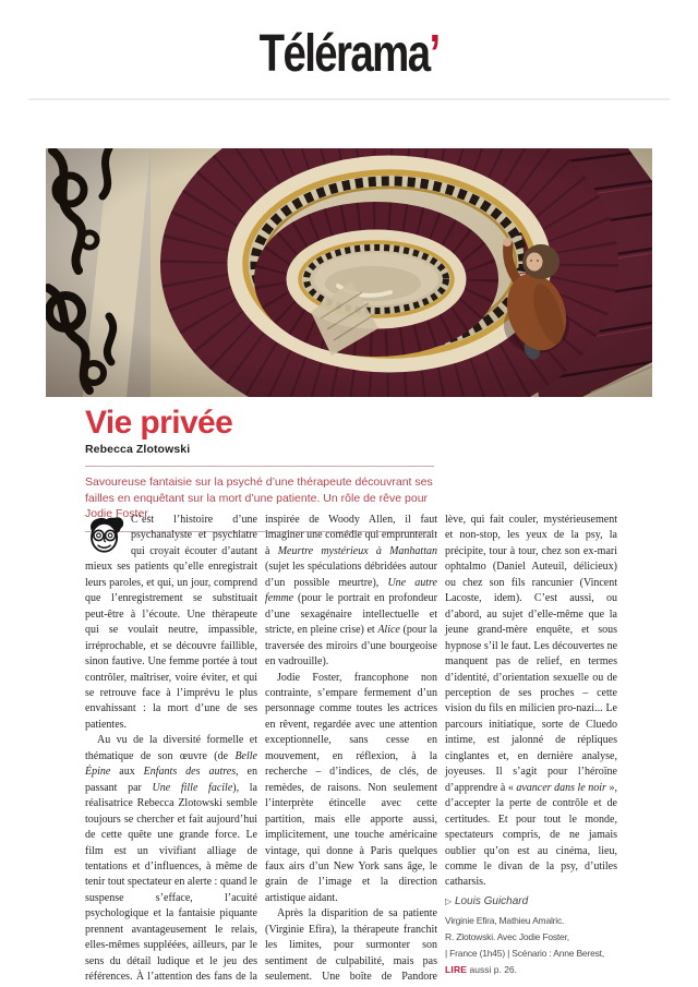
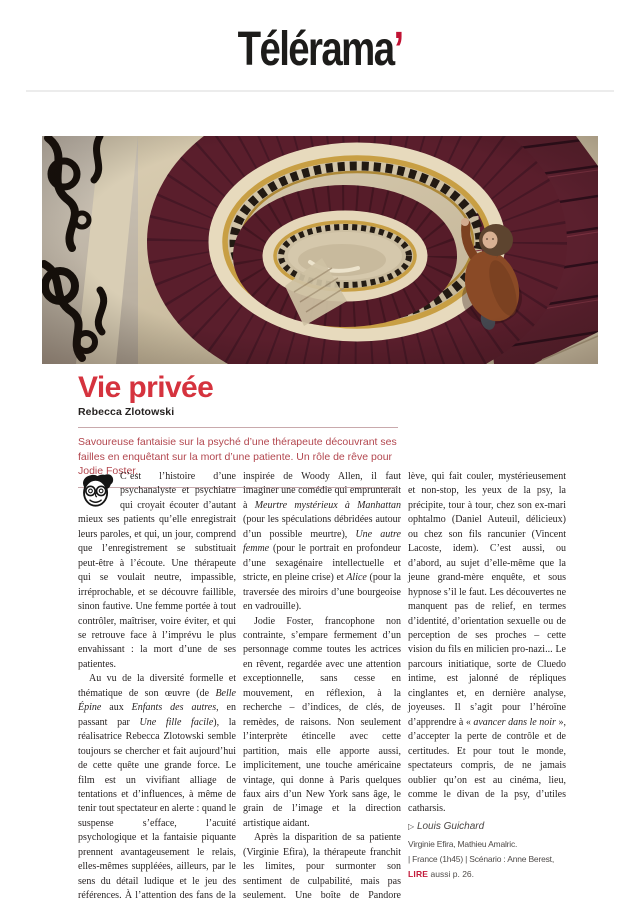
  Télérama’
  Vie privée
  Rebecca Zlotowski
  Savoureuse fantaisie sur la psyché d’une thérapeute découvrant ses failles en enquêtant sur la mort d’une patiente. Un rôle de rêve pour Jodie Foster.
  C’est l’histoire d’une psychanalyste et psychiatre qui croyait écouter d’autant mieux ses patients qu’elle enregistrait leurs paroles, et qui, un jour, comprend que l’enregistrement se substituait peut-être à l’écoute. Une thérapeute qui se voulait neutre, impassible, irréprochable, et se découvre faillible, sinon fautive. Une femme portée à tout contrôler, maîtriser, voire éviter, et qui se retrouve face à l’imprévu le plus envahissant : la mort d’une de ses patientes.
  Au vu de la diversité formelle et thématique de son œuvre (de Belle Épine aux Enfants des autres, en passant par Une fille facile), la réalisatrice Rebecca Zlotowski semble toujours se chercher et fait aujourd’hui de cette quête une grande force. Le film est un vivifiant alliage de tentations et d’influences, à même de tenir tout spectateur en alerte : quand le suspense s’efface, l’acuité psychologique et la fantaisie piquante prennent avantageusement le relais, elles-mêmes suppléées, ailleurs, par le sens du détail ludique et le jeu des références. À l’attention des fans de la
- inspirée de Woody Allen, il faut imaginer une comédie qui emprunterait à Meurtre mystérieux à Manhattan (sujet les spéculations débridées autour d’un possible meurtre), Une autre femme (pour le portrait en profondeur d’une sexagénaire intellectuelle et stricte, en pleine crise) et Alice (pour la traversée des miroirs d’une bourgeoise en vadrouille).
+ inspirée de Woody Allen, il faut imaginer une comédie qui emprunterait à Meurtre mystérieux à Manhattan (pour les spéculations débridées autour d’un possible meurtre), Une autre femme (pour le portrait en profondeur d’une sexagénaire intellectuelle et stricte, en pleine crise) et Alice (pour la traversée des miroirs d’une bourgeoise en vadrouille).
  Jodie Foster, francophone non contrainte, s’empare fermement d’un personnage comme toutes les actrices en rêvent, regardée avec une attention exceptionnelle, sans cesse en mouvement, en réflexion, à la recherche – d’indices, de clés, de remèdes, de raisons. Non seulement l’interprète étincelle avec cette partition, mais elle apporte aussi, implicitement, une touche américaine vintage, qui donne à Paris quelques faux airs d’un New York sans âge, le grain de l’image et la direction artistique aidant.
  Après la disparition de sa patiente (Virginie Efira), la thérapeute franchit les limites, pour surmonter son sentiment de culpabilité, mais pas seulement. Une boîte de Pandore
  lève, qui fait couler, mystérieusement et non-stop, les yeux de la psy, la précipite, tour à tour, chez son ex-mari ophtalmo (Daniel Auteuil, délicieux) ou chez son fils rancunier (Vincent Lacoste, idem). C’est aussi, ou d’abord, au sujet d’elle-même que la jeune grand-mère enquête, et sous hypnose s’il le faut. Les découvertes ne manquent pas de relief, en termes d’identité, d’orientation sexuelle ou de perception de ses proches – cette vision du fils en milicien pro-nazi... Le parcours initiatique, sorte de Cluedo intime, est jalonné de répliques cinglantes et, en dernière analyse, joyeuses. Il s’agit pour l’héroïne d’apprendre à « avancer dans le noir », d’accepter la perte de contrôle et de certitudes. Et pour tout le monde, spectateurs compris, de ne jamais oublier qu’on est au cinéma, lieu, comme le divan de la psy, d’utiles catharsis.
  ▷ Louis Guichard
  Virginie Efira, Mathieu Amalric.
- R. Zlotowski. Avec Jodie Foster,
  | France (1h45) | Scénario : Anne Berest,
  LIRE aussi p. 26.
